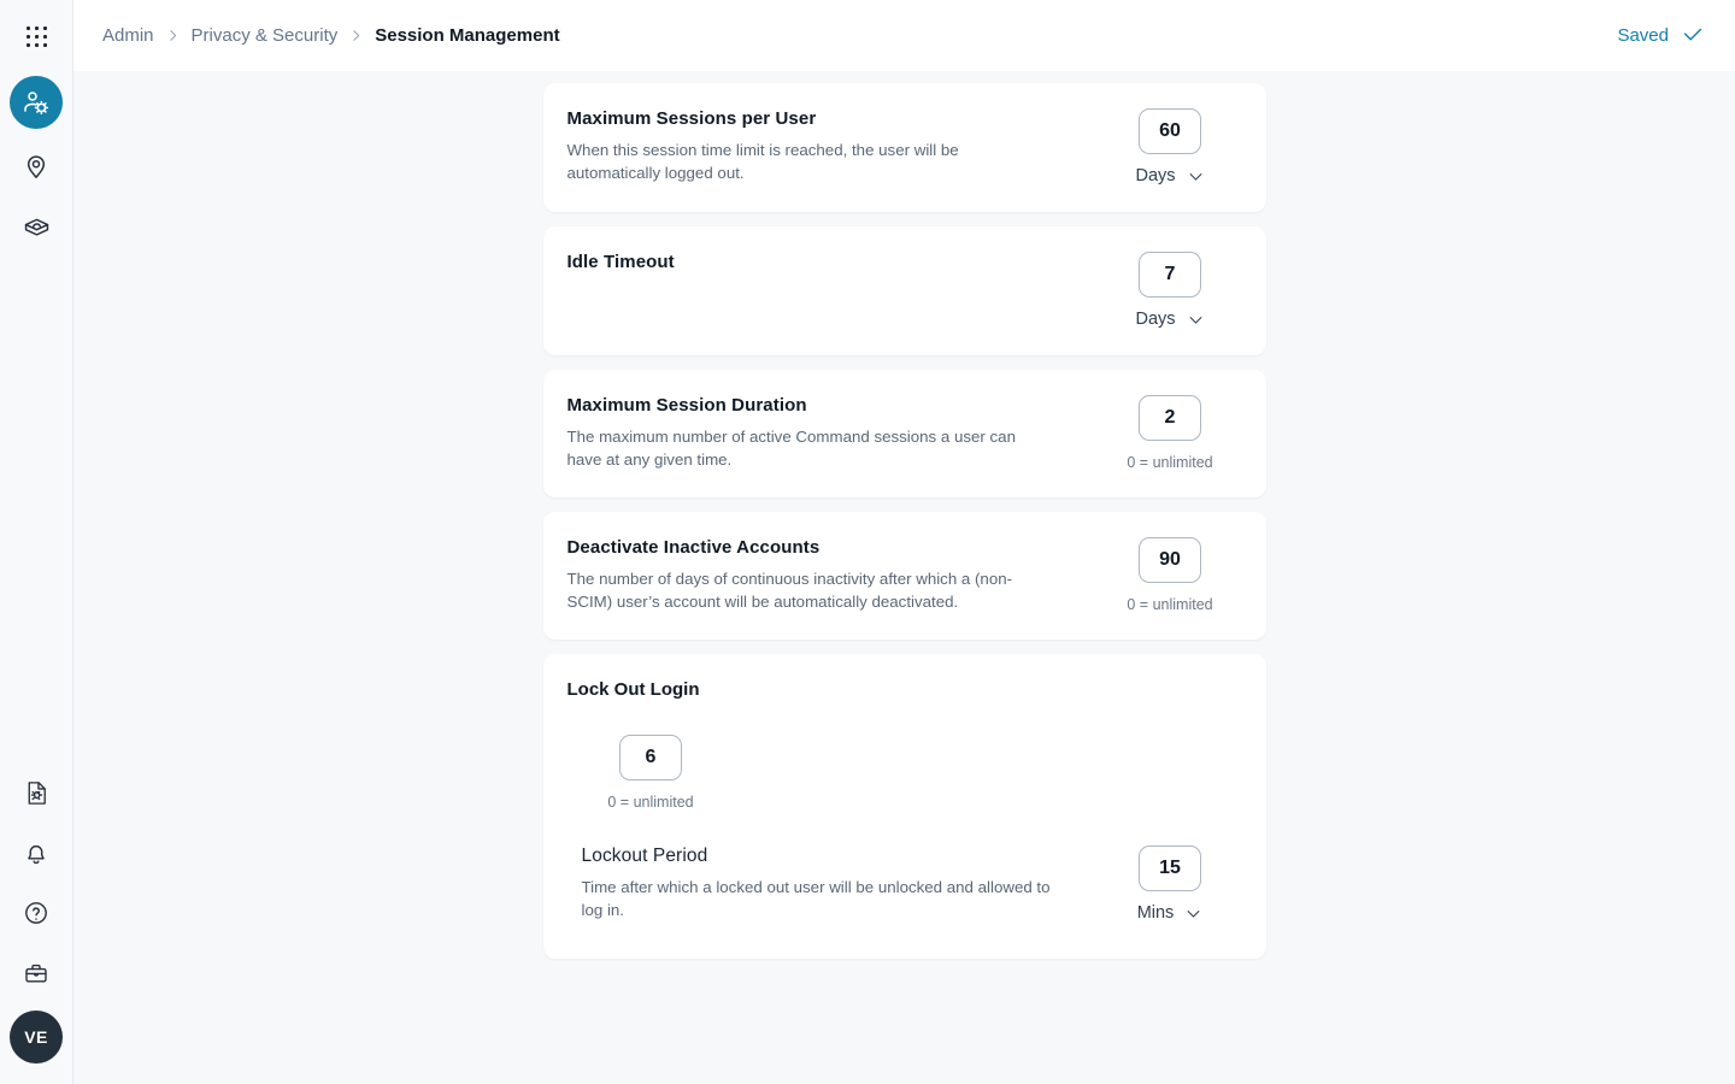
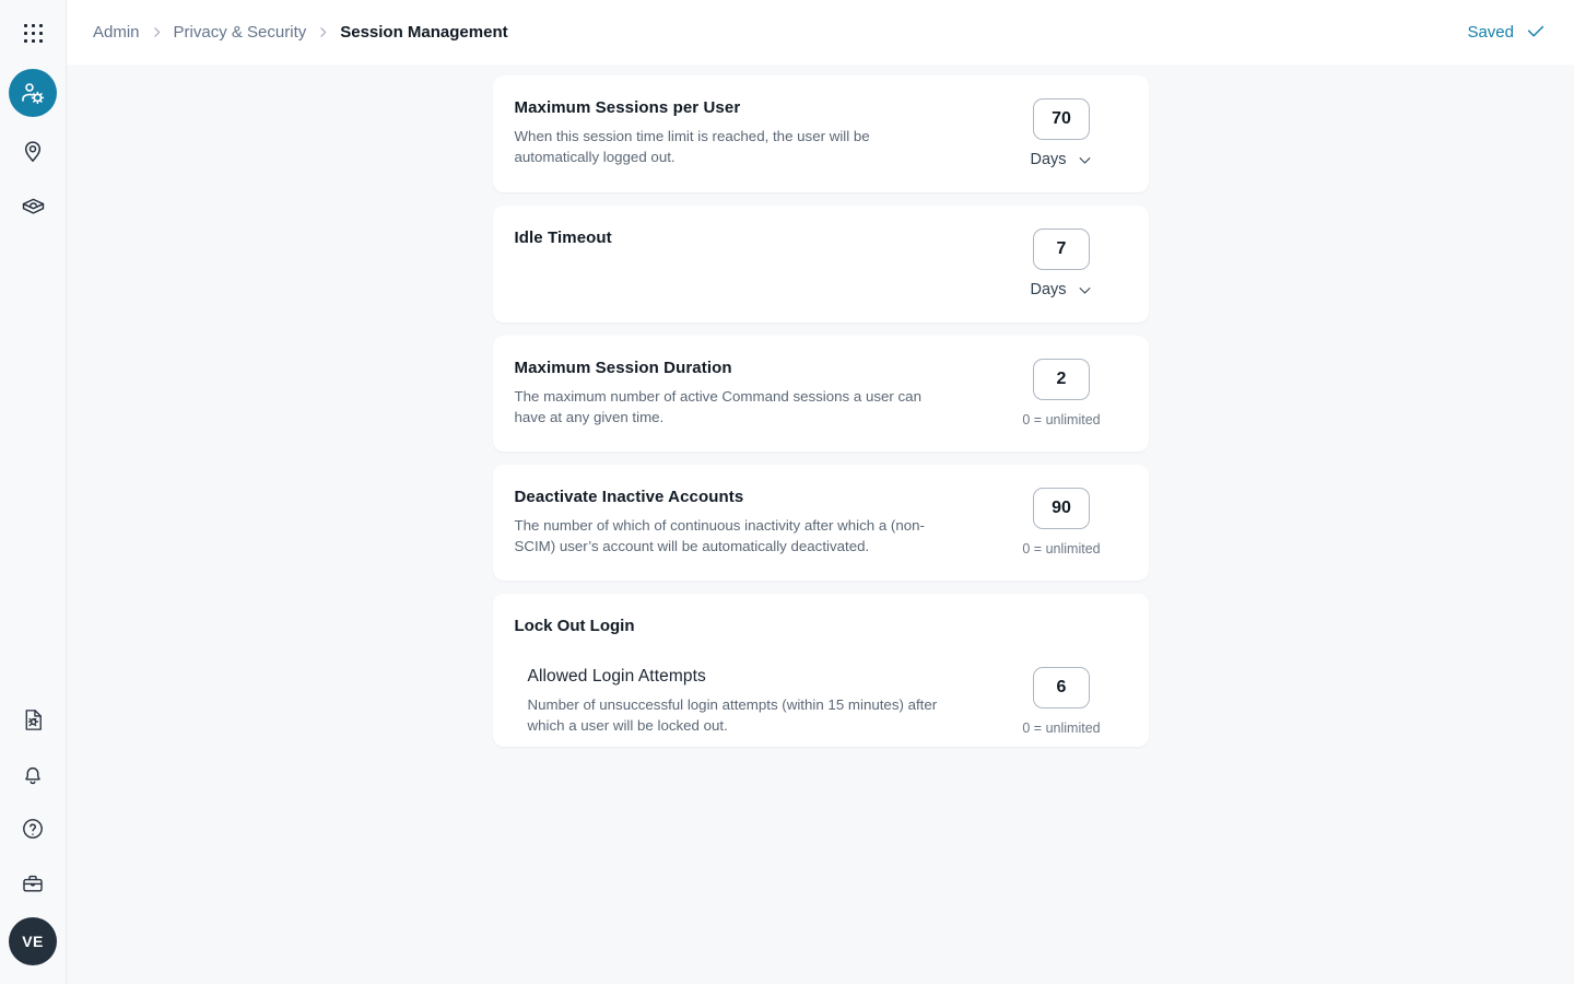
  VE
  Admin
  Privacy & Security
  Session Management
  Saved
  Maximum Sessions per User
  When this session time limit is reached, the user will be automatically logged out.
- 60
+ 70
  Days
  Idle Timeout
  7
  Days
  Maximum Session Duration
  The maximum number of active Command sessions a user can have at any given time.
  2
  0 = unlimited
  Deactivate Inactive Accounts
- The number of days of continuous inactivity after which a (non-SCIM) user’s account will be automatically deactivated.
+ The number of which of continuous inactivity after which a (non-SCIM) user’s account will be automatically deactivated.
  90
  0 = unlimited
  Lock Out Login
+ Allowed Login Attempts
+ Number of unsuccessful login attempts (within 15 minutes) after which a user will be locked out.
  6
  0 = unlimited
- Lockout Period
- Time after which a locked out user will be unlocked and allowed to log in.
- 15
- Mins
